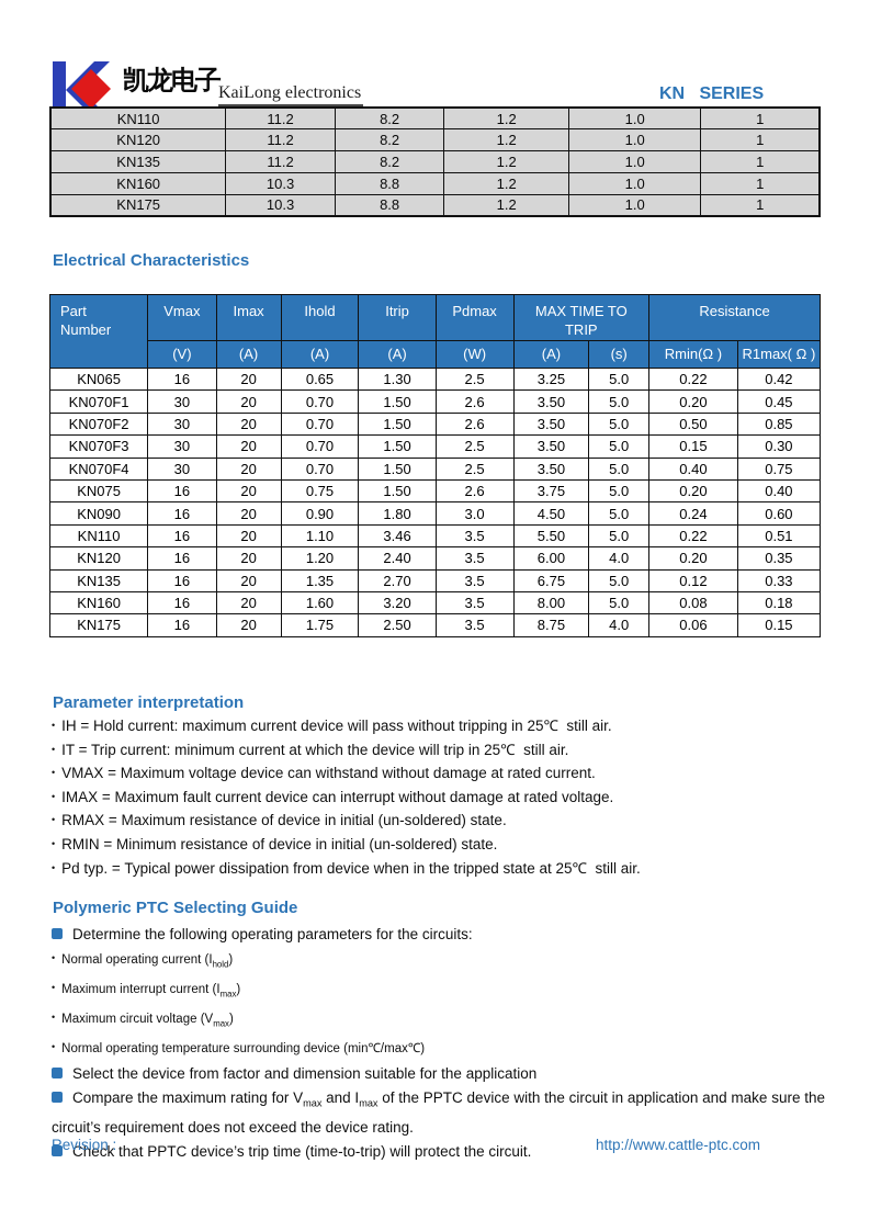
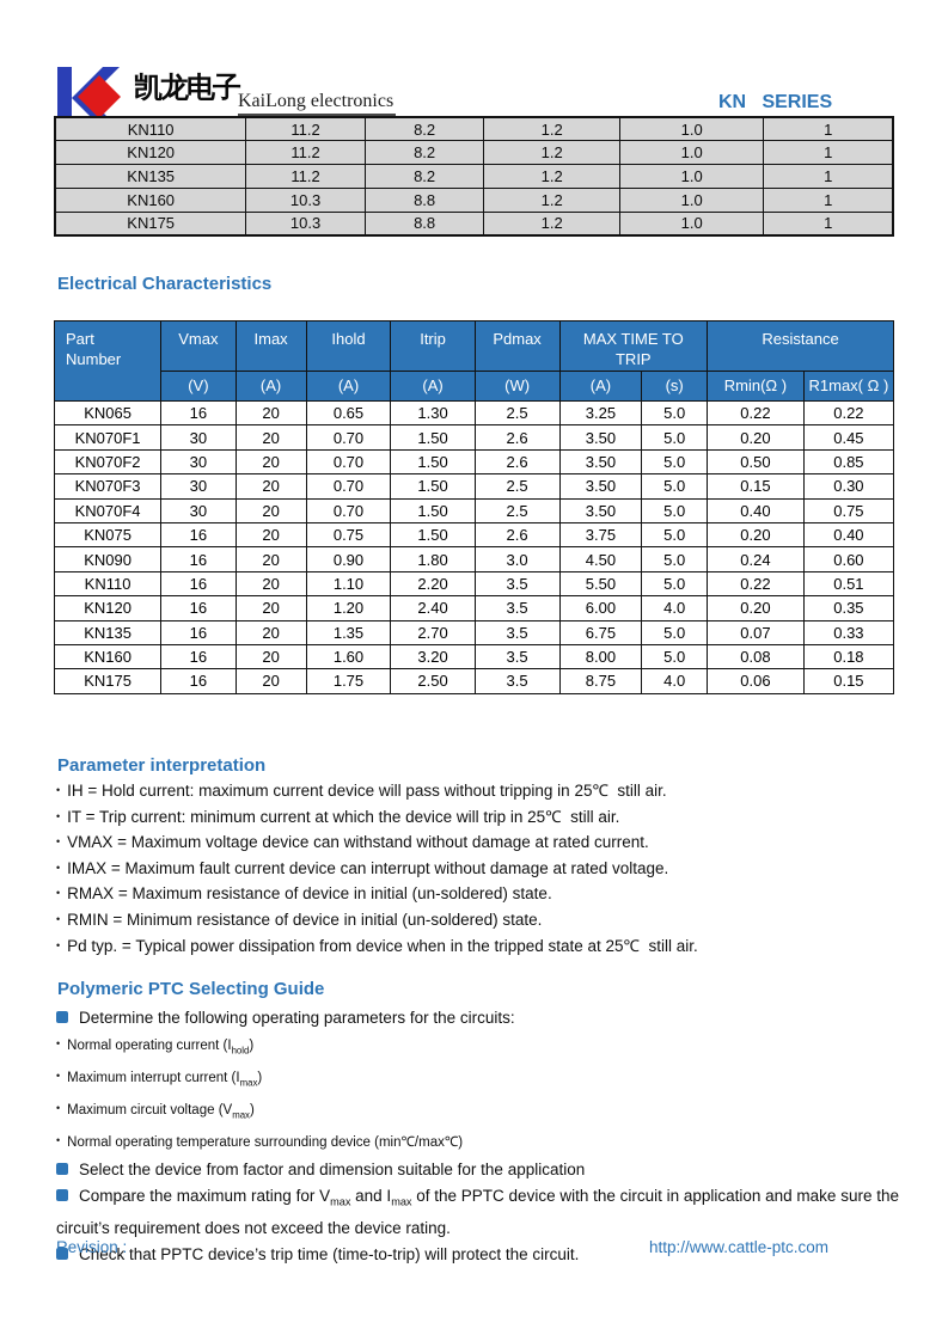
  凯龙电子
  KaiLong electronics
  KN SERIES
  KN110	11.2	8.2	1.2	1.0	1
  KN120	11.2	8.2	1.2	1.0	1
  KN135	11.2	8.2	1.2	1.0	1
  KN160	10.3	8.8	1.2	1.0	1
  KN175	10.3	8.8	1.2	1.0	1
  Electrical Characteristics
  Part Number	Vmax	Imax	Ihold	Itrip	Pdmax	MAX TIME TO TRIP	Resistance
  (V)	(A)	(A)	(A)	(W)	(A)	(s)	Rmin(Ω )	R1max( Ω )
- KN065	16	20	0.65	1.30	2.5	3.25	5.0	0.22	0.42
+ KN065	16	20	0.65	1.30	2.5	3.25	5.0	0.22	0.22
  KN070F1	30	20	0.70	1.50	2.6	3.50	5.0	0.20	0.45
  KN070F2	30	20	0.70	1.50	2.6	3.50	5.0	0.50	0.85
  KN070F3	30	20	0.70	1.50	2.5	3.50	5.0	0.15	0.30
  KN070F4	30	20	0.70	1.50	2.5	3.50	5.0	0.40	0.75
  KN075	16	20	0.75	1.50	2.6	3.75	5.0	0.20	0.40
  KN090	16	20	0.90	1.80	3.0	4.50	5.0	0.24	0.60
- KN110	16	20	1.10	3.46	3.5	5.50	5.0	0.22	0.51
+ KN110	16	20	1.10	2.20	3.5	5.50	5.0	0.22	0.51
  KN120	16	20	1.20	2.40	3.5	6.00	4.0	0.20	0.35
- KN135	16	20	1.35	2.70	3.5	6.75	5.0	0.12	0.33
+ KN135	16	20	1.35	2.70	3.5	6.75	5.0	0.07	0.33
  KN160	16	20	1.60	3.20	3.5	8.00	5.0	0.08	0.18
  KN175	16	20	1.75	2.50	3.5	8.75	4.0	0.06	0.15
  Parameter interpretation
  • IH = Hold current: maximum current device will pass without tripping in 25℃ still air.
  • IT = Trip current: minimum current at which the device will trip in 25℃ still air.
  • VMAX = Maximum voltage device can withstand without damage at rated current.
  • IMAX = Maximum fault current device can interrupt without damage at rated voltage.
  • RMAX = Maximum resistance of device in initial (un-soldered) state.
  • RMIN = Minimum resistance of device in initial (un-soldered) state.
  • Pd typ. = Typical power dissipation from device when in the tripped state at 25℃ still air.
  Polymeric PTC Selecting Guide
  Determine the following operating parameters for the circuits:
  • Normal operating current (Ihold)
  • Maximum interrupt current (Imax)
  • Maximum circuit voltage (Vmax)
  • Normal operating temperature surrounding device (min℃/max℃)
  Select the device from factor and dimension suitable for the application
  Compare the maximum rating for Vmax and Imax of the PPTC device with the circuit in application and make sure the circuit’s requirement does not exceed the device rating.
  Check that PPTC device’s trip time (time-to-trip) will protect the circuit.
  Revision :
  http://www.cattle-ptc.com
